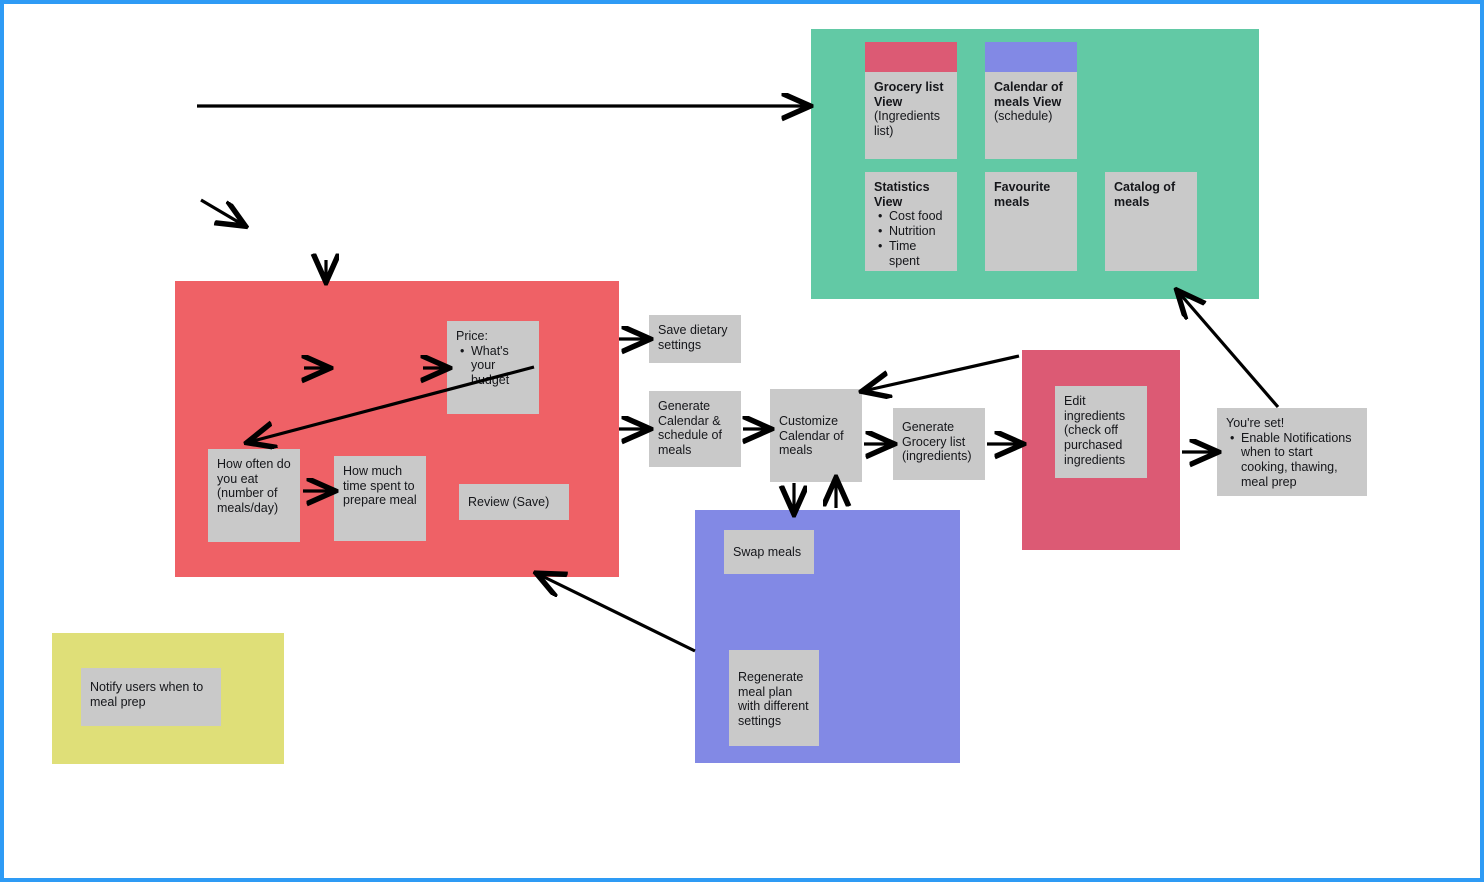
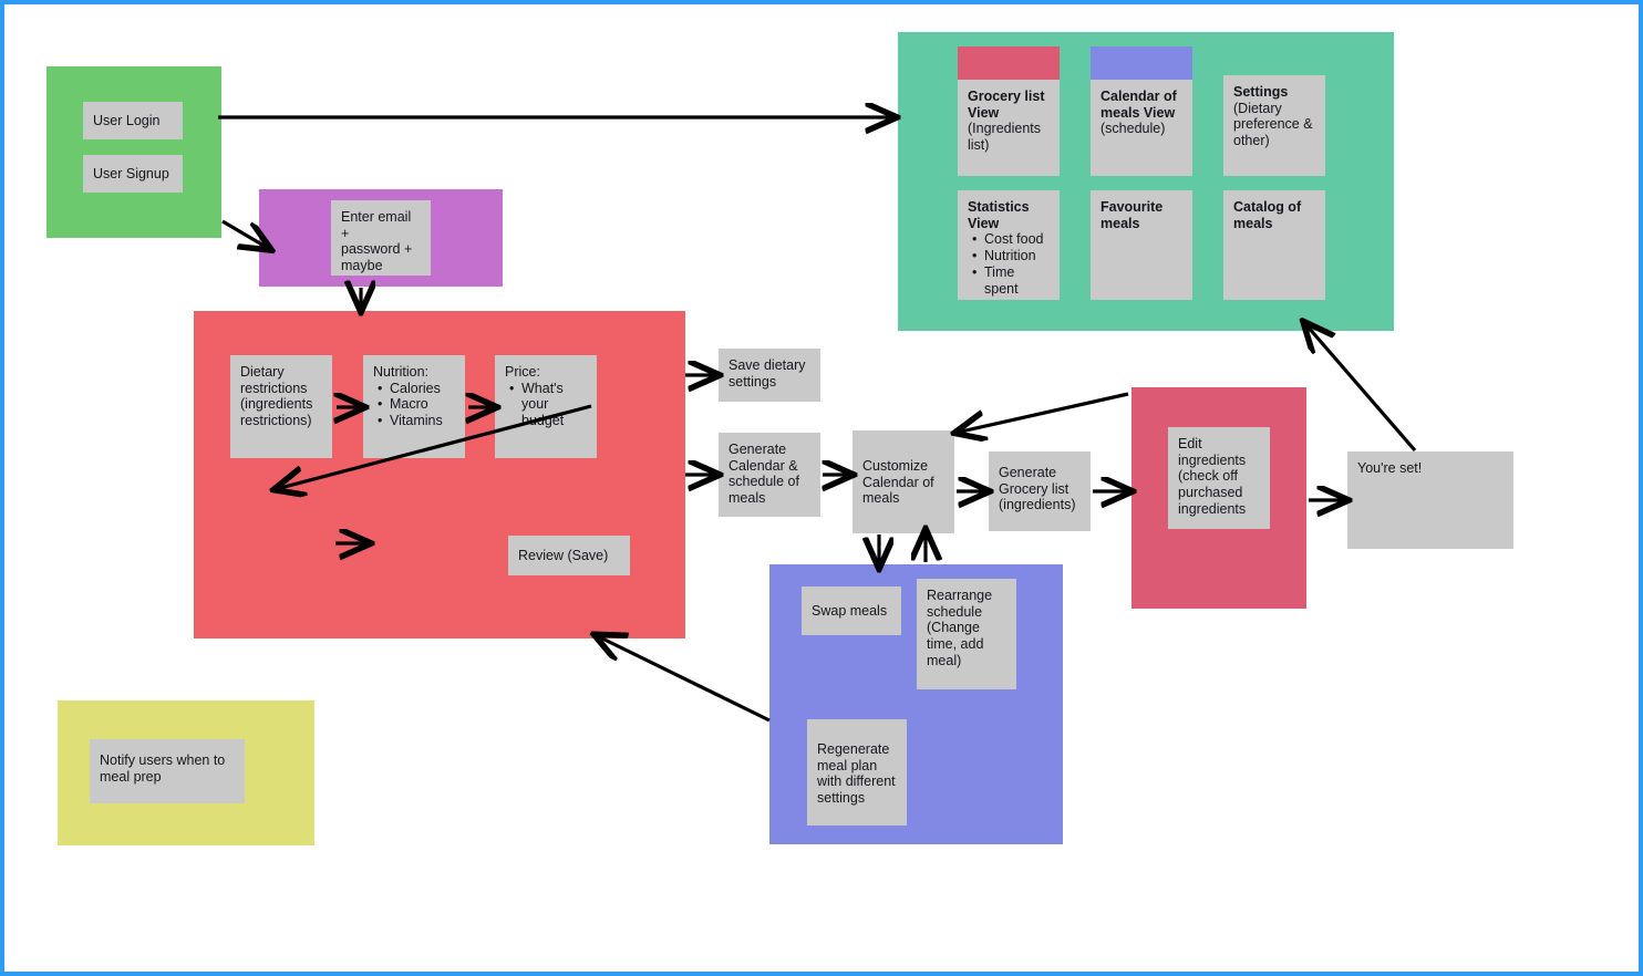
+ User Login
+ User Signup
+ Enter email +
+ password +
+ maybe
+ Dietary
+ restrictions
+ (ingredients
+ restrictions)
+ Nutrition:
+ Calories
+ Macro
+ Vitamins
  Price:
  What's your bget
- How often do
- you eat
- (number of
- meals/day)
- How much
- time spent to
- prepare meal
  Review (Save)
  Grocery list
  View
  (Ingredients
  list)
  Calendar of
  meals View
  (schedule)
+ Settings
+ (Dietary
+ preference &
+ other)
  Statistics
  View
  Cost food
  Nutrition
  Time spent
  Favourite
  meals
  Catalog of
  meals
  Save dietary
  settings
  Generate
  Calendar &
  schedule of
  meals
  Customize
  Calendar of
  meals
  Generate
  Grocery list
  (ingredients)
  Edit
  ingredients
  (check off
  purchased
  ingredients
  You're set!
- Enable Notifications when to start cooking, thawing, meal prep
  Swap meals
+ Rearrange
+ schedule
+ (Change
+ time, add
+ meal)
  Regenerate
  meal plan
  with different
  settings
  Notify users when to
  meal prep
